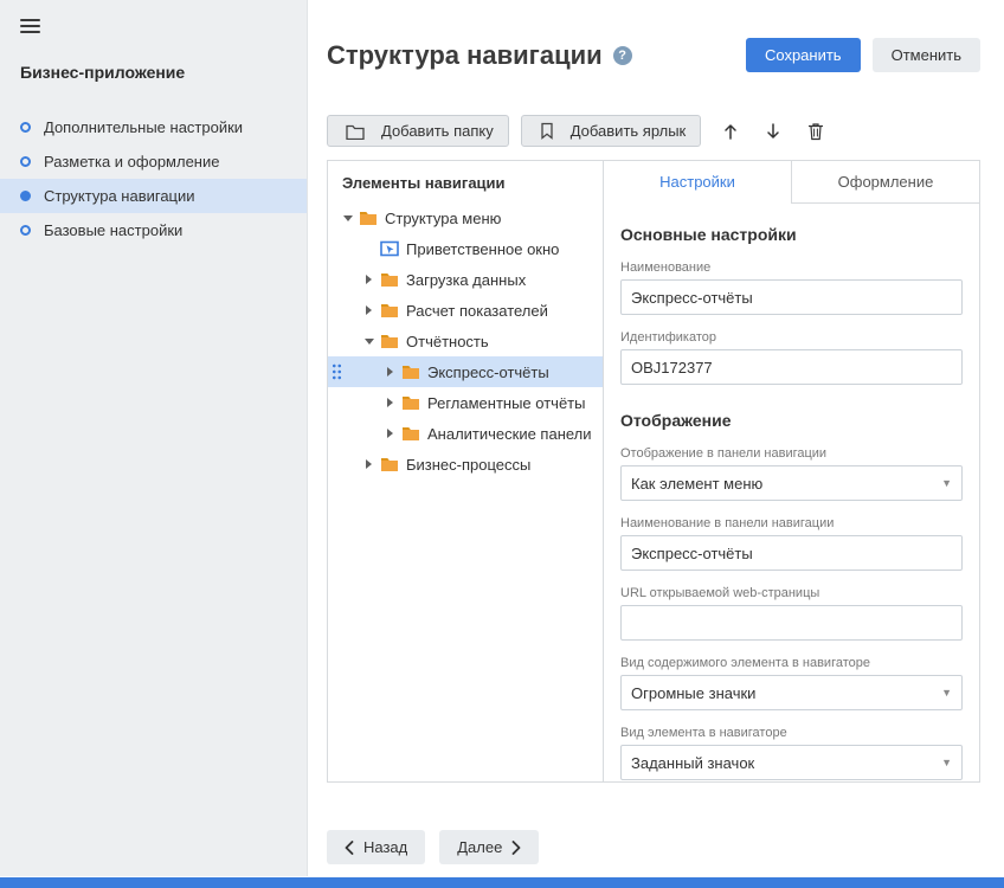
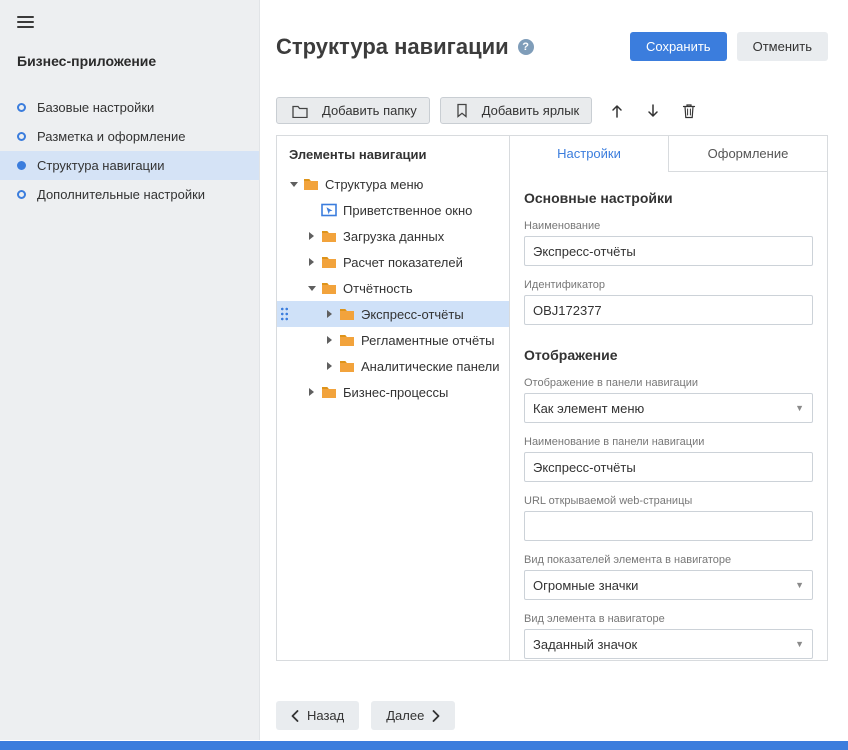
  Бизнес-приложение
- Дополнительные настройки
+ Базовые настройки
  Разметка и оформление
  Структура навигации
- Базовые настройки
+ Дополнительные настройки
  Структура навигации
  ?
  Сохранить
  Отменить
  Добавить папку
  Добавить ярлык
  Элементы навигации
  Структура меню
  Приветственное окно
  Загрузка данных
  Расчет показателей
  Отчётность
  Экспресс-отчёты
  Регламентные отчёты
  Аналитические панели
  Бизнес-процессы
  Настройки
  Оформление
  Основные настройки
  Наименование
  Экспресс-отчёты
  Идентификатор
  OBJ172377
  Отображение
  Отображение в панели навигации
  Как элемент меню
  ▼
  Наименование в панели навигации
  Экспресс-отчёты
  URL открываемой web-страницы
- Вид содержимого элемента в навигаторе
+ Вид показателей элемента в навигаторе
  Огромные значки
  ▼
  Вид элемента в навигаторе
  Заданный значок
  ▼
  Назад
  Далее
